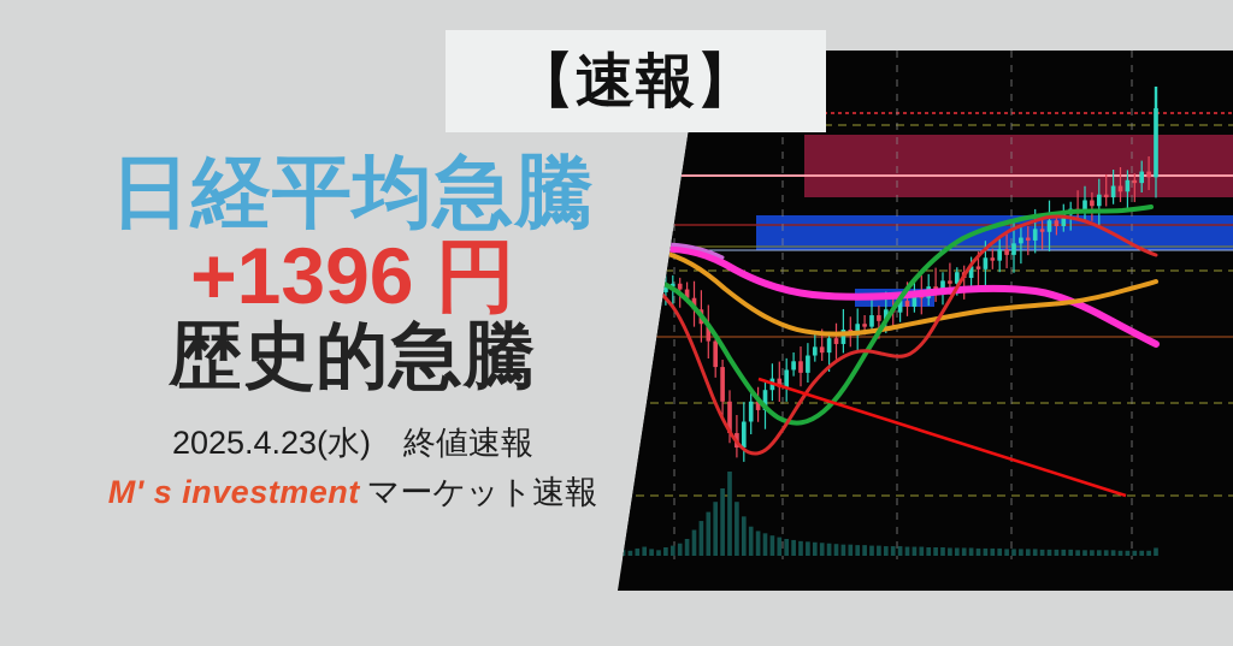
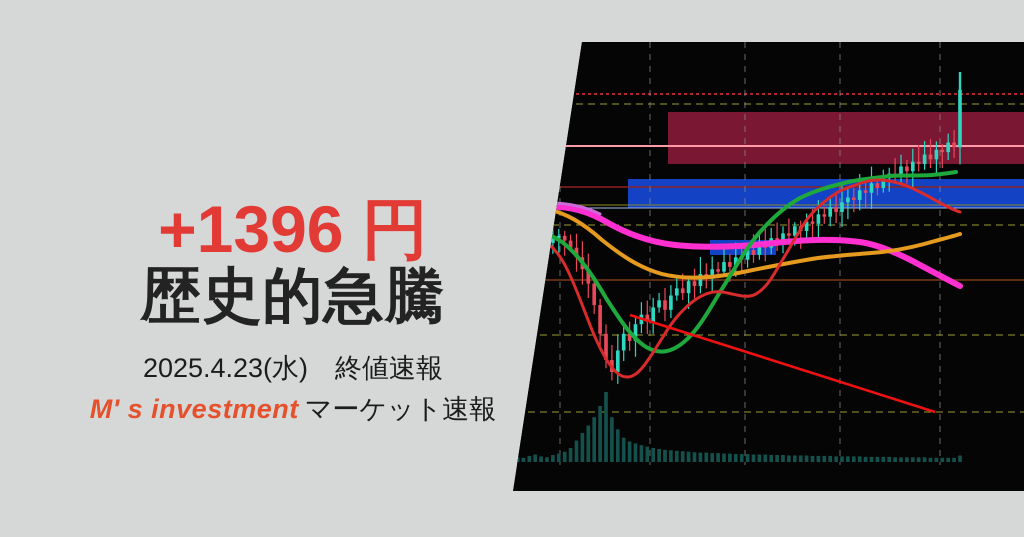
- 【速報】
- 日経平均急騰
  +1396 円
  歴史的急騰
  2025.4.23(水) 終値速報
  M' s investment マーケット速報
